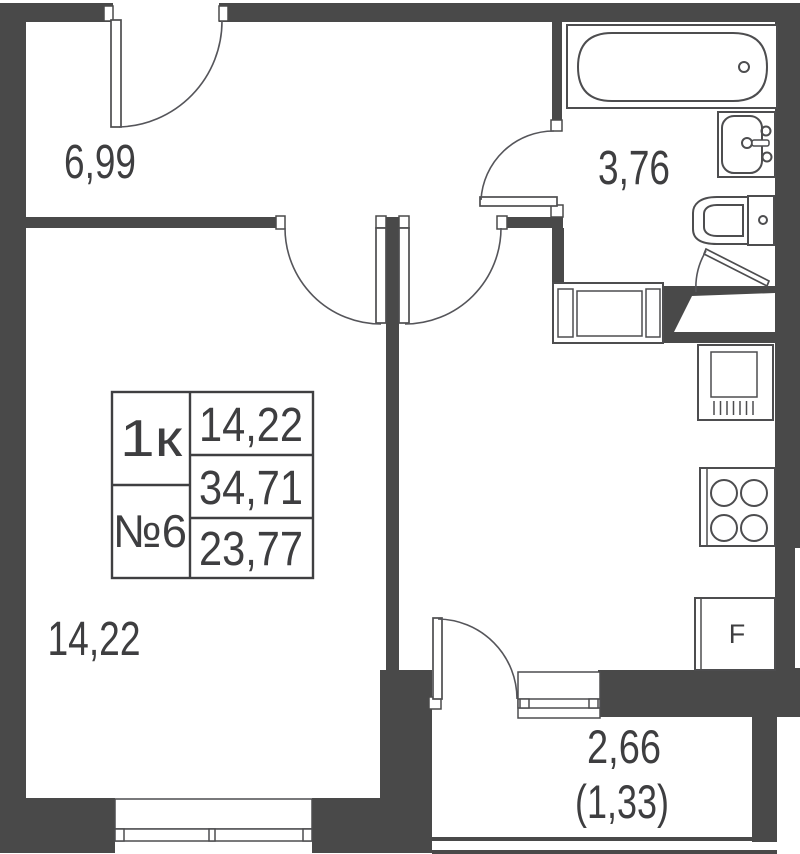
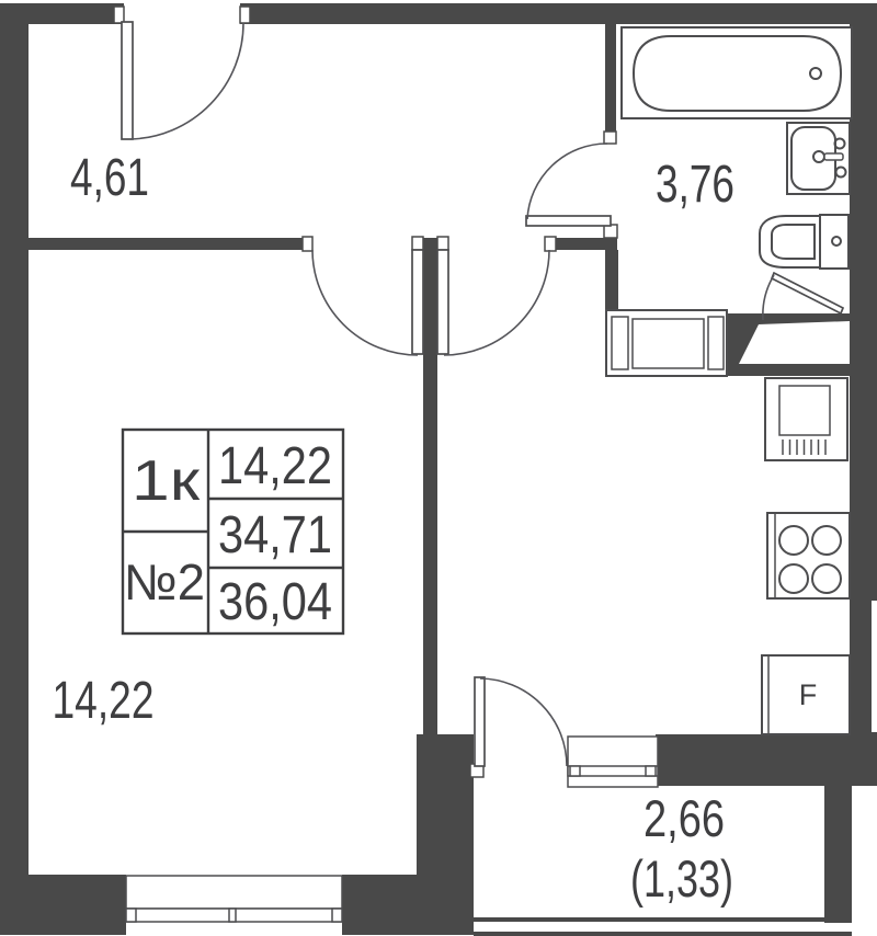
  F
- 6,99
+ 4,61
  3,76
  14,22
  2,66
  (1,33)
  1к
- №6
+ №2
  14,22
  34,71
- 23,77
+ 36,04
